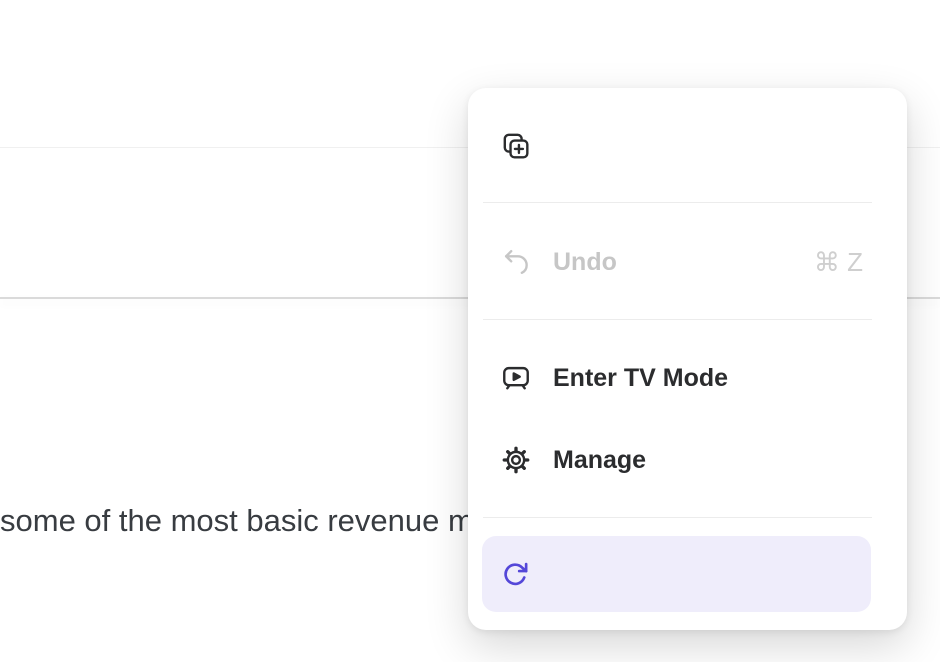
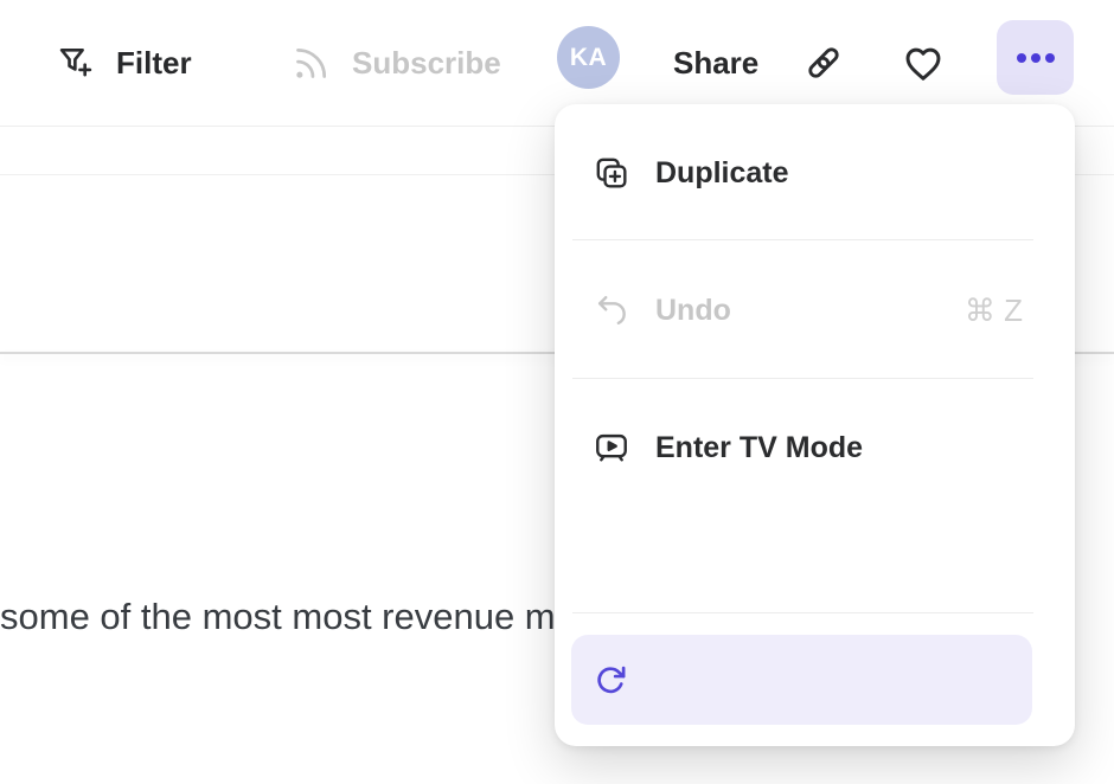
- some of the most basic revenue m
+ some of the most most revenue m
+ Filter
+ Subscribe
+ KA
+ Share
+ Duplicate
  Undo
  ⌘ Z
  Enter TV Mode
- Manage
